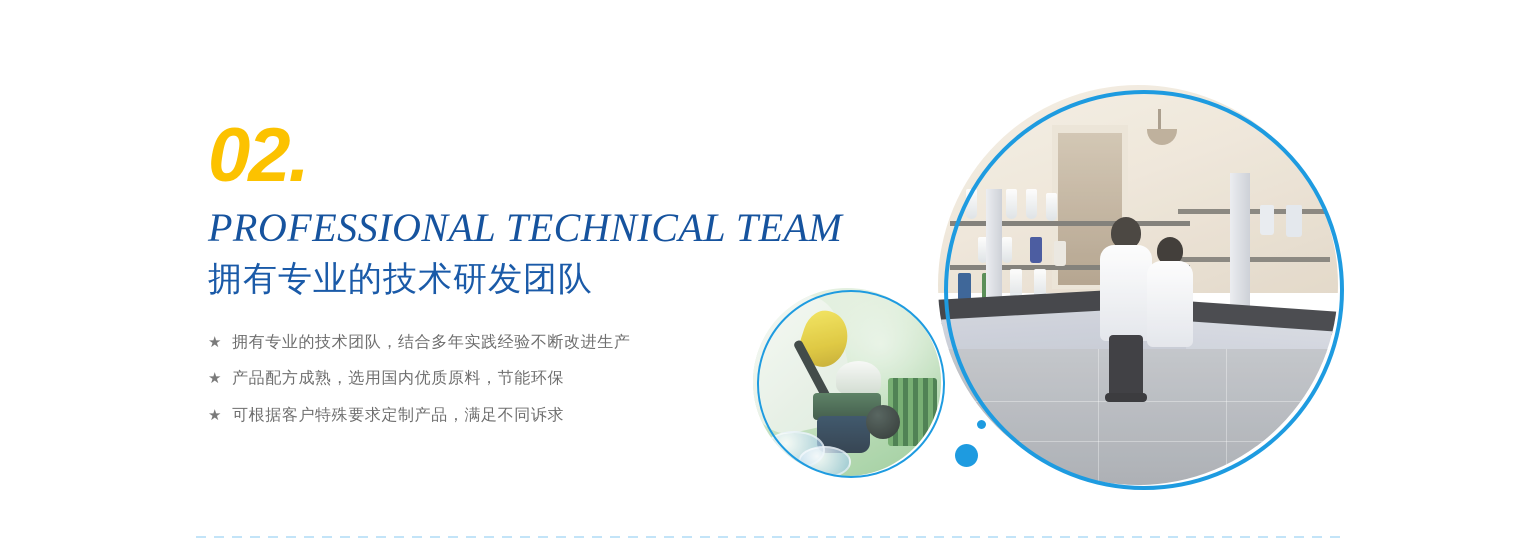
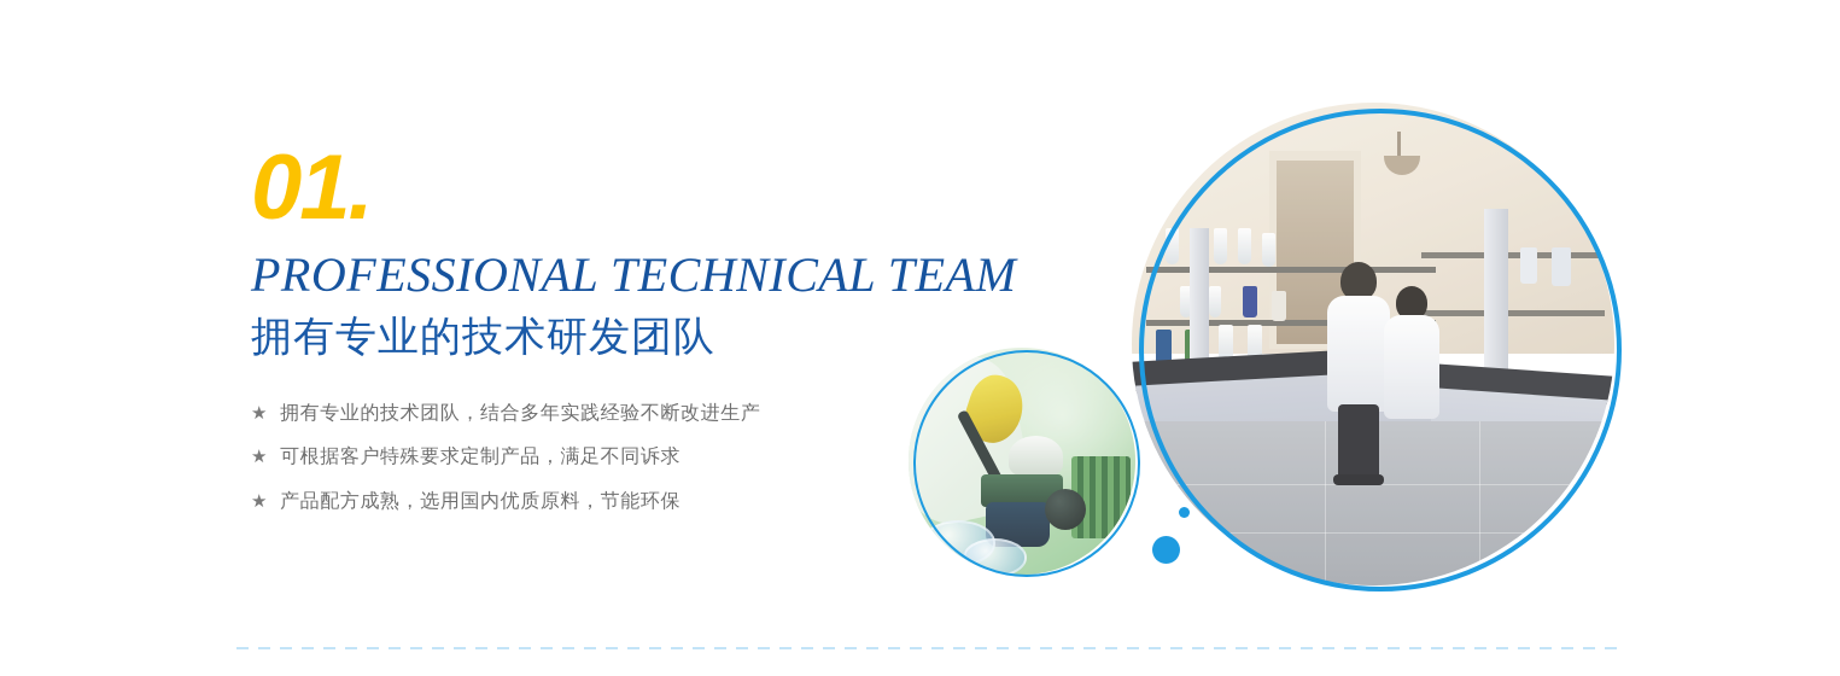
- 02.
+ 01.
  PROFESSIONAL TECHNICAL TEAM
  拥有专业的技术研发团队
  ★
  拥有专业的技术团队，结合多年实践经验不断改进生产
  ★
- 产品配方成熟，选用国内优质原料，节能环保
+ 可根据客户特殊要求定制产品，满足不同诉求
  ★
- 可根据客户特殊要求定制产品，满足不同诉求
+ 产品配方成熟，选用国内优质原料，节能环保
